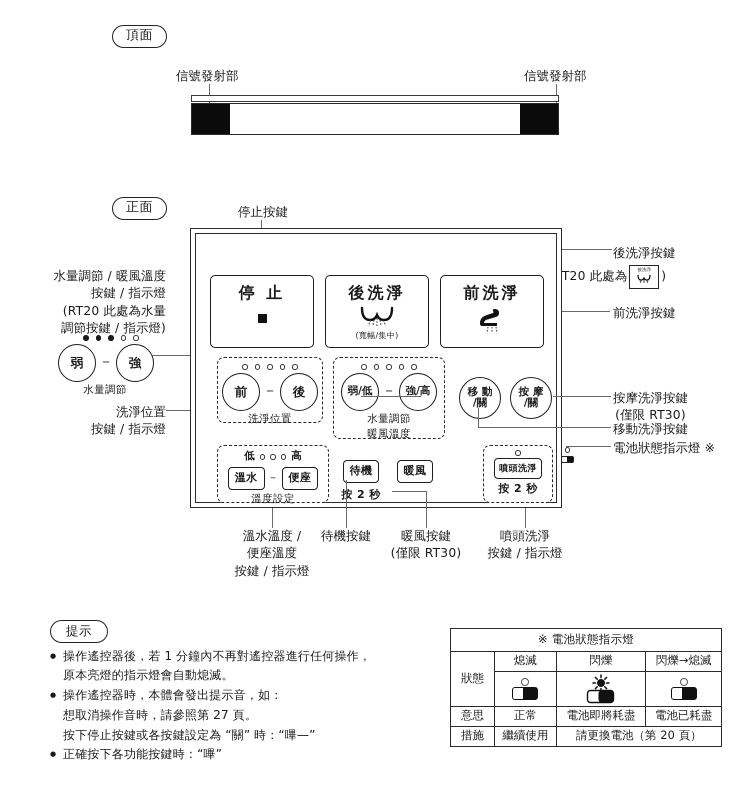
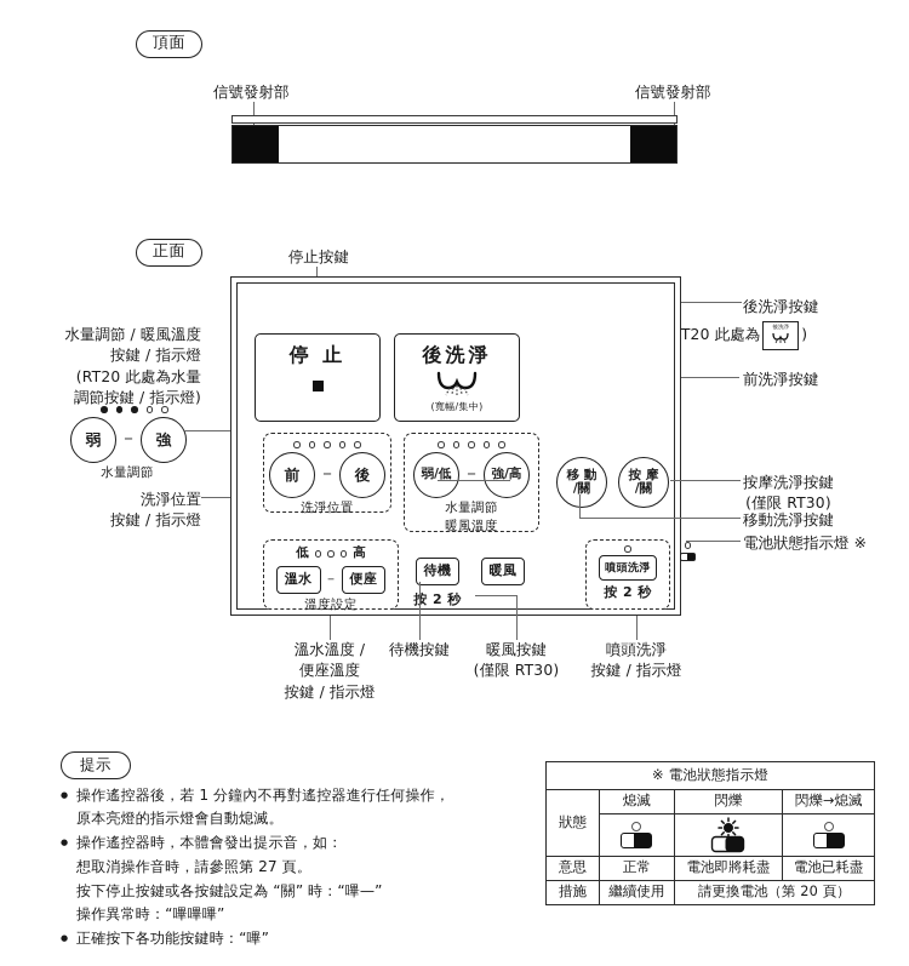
  頂面
  信號發射部
  信號發射部
  正面
  停止按鍵
  後洗淨按鍵
  T20 此處為
  )
  前洗淨按鍵
  水量調節 / 暖風溫度
  按鍵 / 指示燈
  (RT20 此處為水量
  調節按鍵 / 指示燈)
  弱
  －
  強
  水量調節
  洗淨位置
  按鍵 / 指示燈
  停 止
  後洗淨
  (寬幅/集中)
- 前洗淨
  前
  －
  後
  洗淨位置
  弱/低
  －
  強/高
  水量調節
  暖風溫度
  移 動
  /關
  按 摩
  /關
  低
  高
  溫水
  －
  便座
  溫度設定
  待機
  按 2 秒
  暖風
  噴頭洗淨
  按 2 秒
  按摩洗淨按鍵
  (僅限 RT30)
  移動洗淨按鍵
  電池狀態指示燈 ※
  溫水溫度 /
  便座溫度
  按鍵 / 指示燈
  待機按鍵
  暖風按鍵
  (僅限 RT30)
  噴頭洗淨
  按鍵 / 指示燈
  提示
  操作遙控器後，若 1 分鐘內不再對遙控器進行任何操作，
  原本亮燈的指示燈會自動熄滅。
  操作遙控器時，本體會發出提示音，如：
  想取消操作音時，請參照第 27 頁。
  按下停止按鍵或各按鍵設定為 “關” 時：“嗶—”
+ 操作異常時：“嗶嗶嗶”
  正確按下各功能按鍵時：“嗶”
  ※ 電池狀態指示燈
  狀態	熄滅	閃爍	閃爍→熄滅
  意思	正常	電池即將耗盡	電池已耗盡
  措施	繼續使用	請更換電池（第 20 頁）
